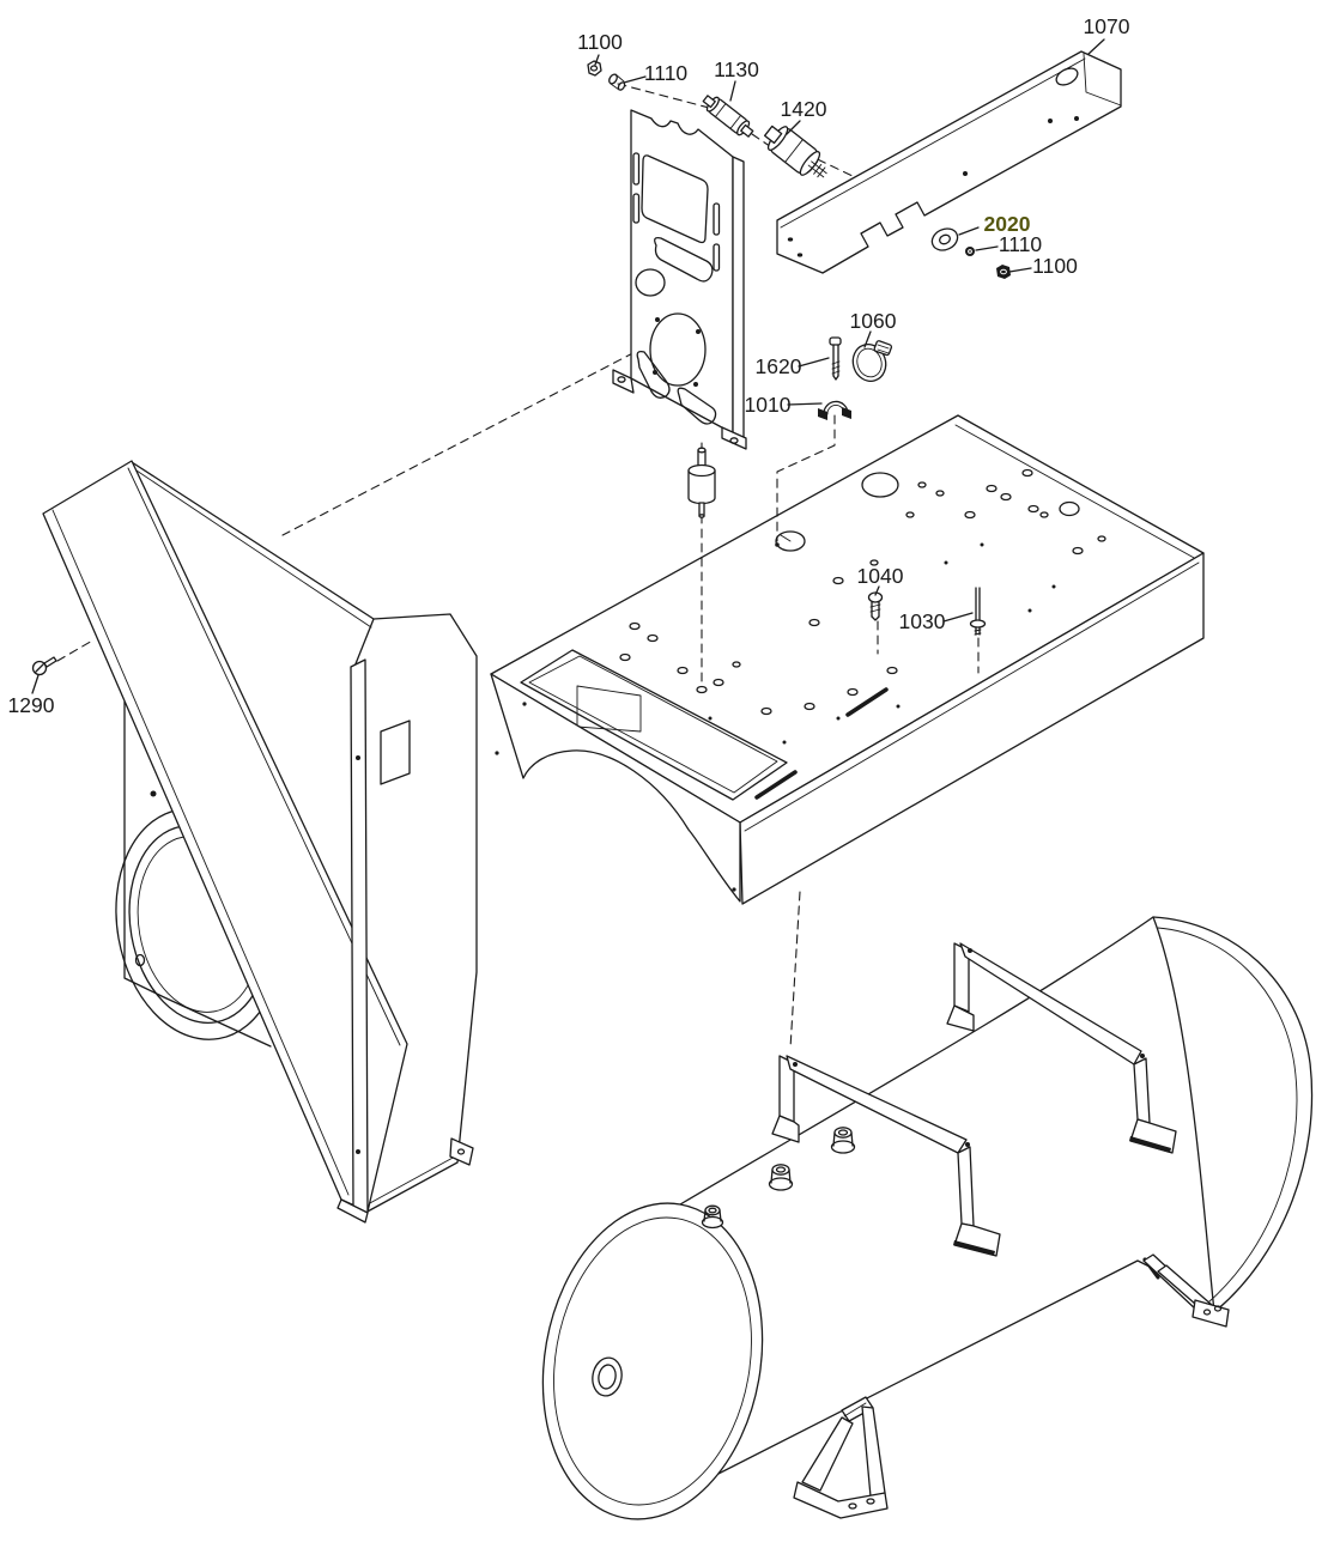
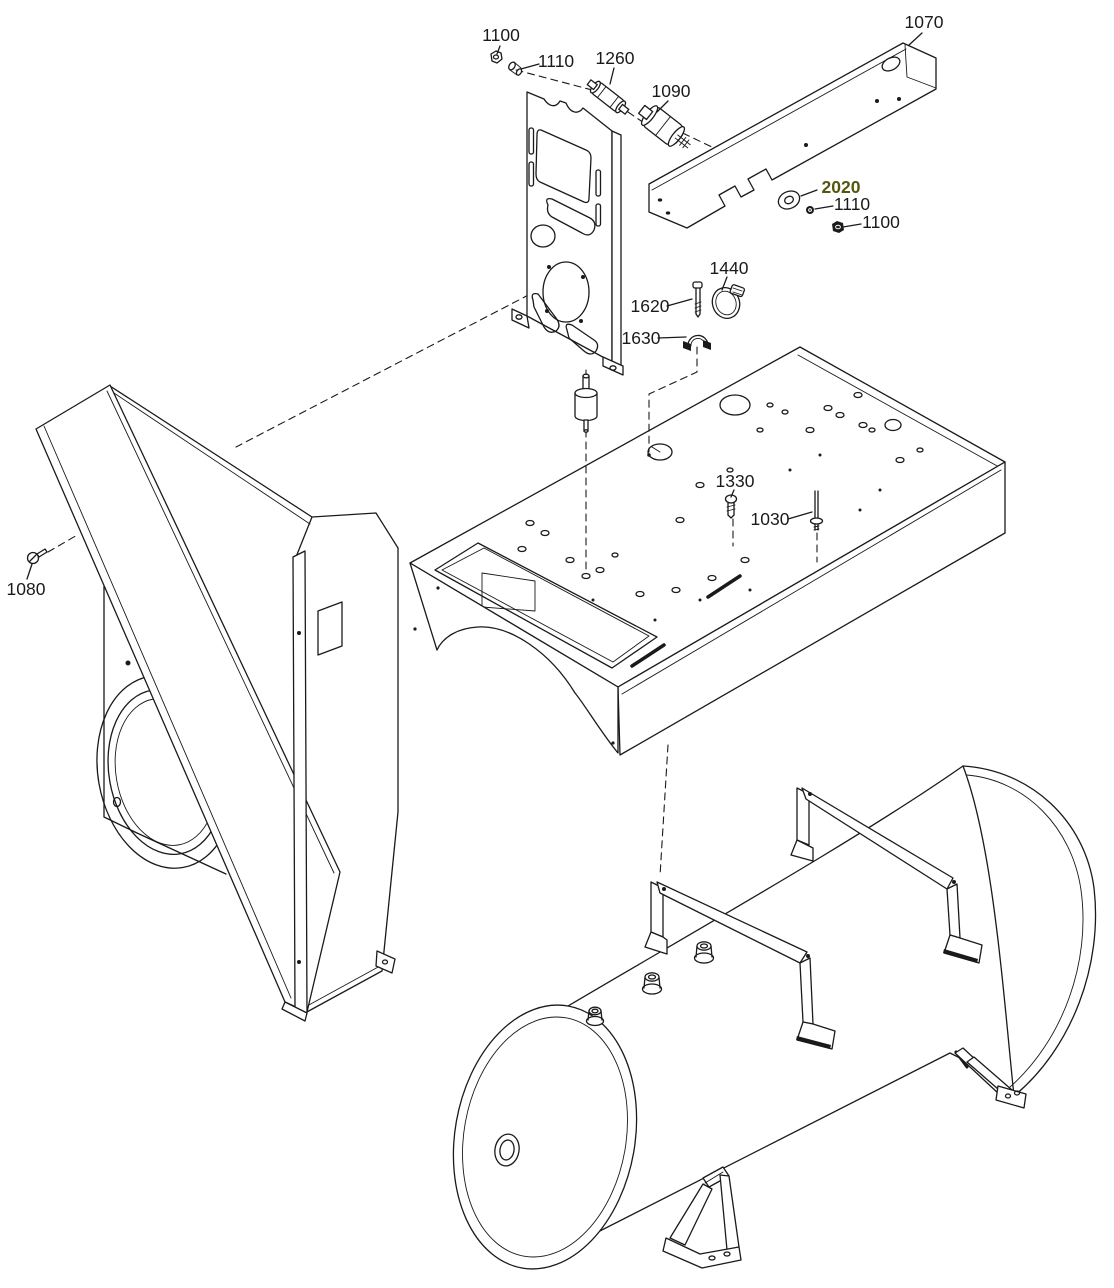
  1100
  1110
- 1130
+ 1260
- 1420
+ 1090
  1070
  2020
  1110
  1100
- 1060
+ 1440
  1620
- 1010
+ 1630
- 1040
+ 1330
  1030
- 1290
+ 1080
